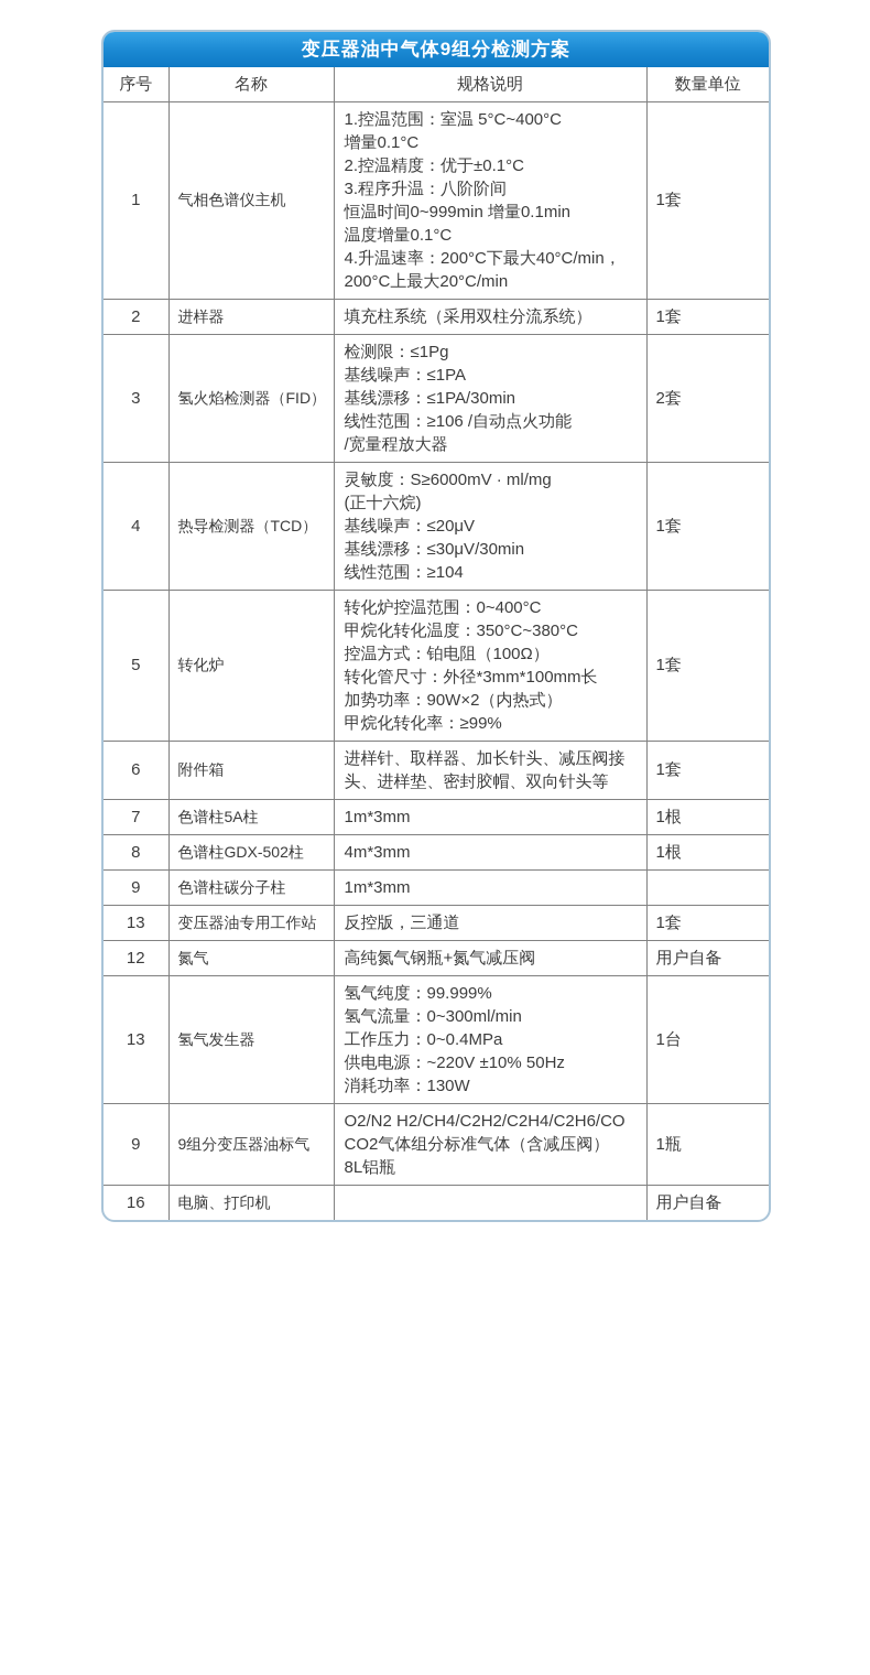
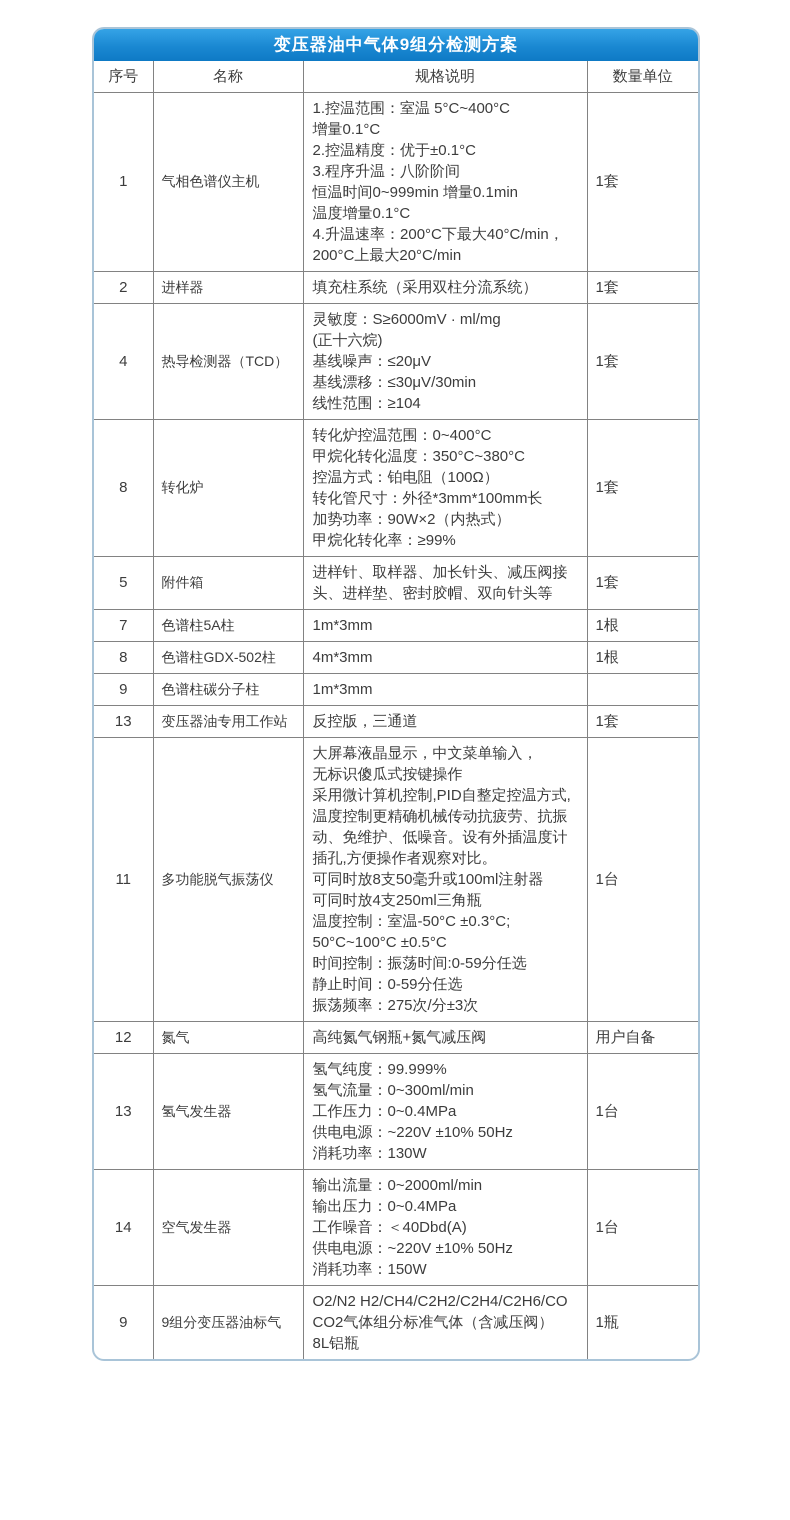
  变压器油中气体9组分检测方案
  序号	名称	规格说明	数量单位
  1	气相色谱仪主机	1.控温范围：室温 5°C~400°C 增量0.1°C 2.控温精度：优于±0.1°C 3.程序升温：八阶阶间 恒温时间0~999min 增量0.1min 温度增量0.1°C 4.升温速率：200°C下最大40°C/min， 200°C上最大20°C/min	1套
  2	进样器	填充柱系统（采用双柱分流系统）	1套
- 3	氢火焰检测器（FID）	检测限：≤1Pg 基线噪声：≤1PA 基线漂移：≤1PA/30min 线性范围：≥106 /自动点火功能 /宽量程放大器	2套
  4	热导检测器（TCD）	灵敏度：S≥6000mV · ml/mg (正十六烷) 基线噪声：≤20μV 基线漂移：≤30μV/30min 线性范围：≥104	1套
- 5	转化炉	转化炉控温范围：0~400°C 甲烷化转化温度：350°C~380°C 控温方式：铂电阻（100Ω） 转化管尺寸：外径*3mm*100mm长 加势功率：90W×2（内热式） 甲烷化转化率：≥99%	1套
+ 8	转化炉	转化炉控温范围：0~400°C 甲烷化转化温度：350°C~380°C 控温方式：铂电阻（100Ω） 转化管尺寸：外径*3mm*100mm长 加势功率：90W×2（内热式） 甲烷化转化率：≥99%	1套
- 6	附件箱	进样针、取样器、加长针头、减压阀接头、进样垫、密封胶帽、双向针头等	1套
+ 5	附件箱	进样针、取样器、加长针头、减压阀接头、进样垫、密封胶帽、双向针头等	1套
  7	色谱柱5A柱	1m*3mm	1根
  8	色谱柱GDX-502柱	4m*3mm	1根
  9	色谱柱碳分子柱	1m*3mm
  13	变压器油专用工作站	反控版，三通道	1套
+ 11	多功能脱气振荡仪	大屏幕液晶显示，中文菜单输入， 无标识傻瓜式按键操作 采用微计算机控制,PID自整定控温方式,温度控制更精确机械传动抗疲劳、抗振动、免维护、低噪音。设有外插温度计插孔,方便操作者观察对比。 可同时放8支50毫升或100ml注射器 可同时放4支250ml三角瓶 温度控制：室温-50°C ±0.3°C; 50°C~100°C ±0.5°C 时间控制：振荡时间:0-59分任选 静止时间：0-59分任选 振荡频率：275次/分±3次	1台
  12	氮气	高纯氮气钢瓶+氮气减压阀	用户自备
  13	氢气发生器	氢气纯度：99.999% 氢气流量：0~300ml/min 工作压力：0~0.4MPa 供电电源：~220V ±10% 50Hz 消耗功率：130W	1台
+ 14	空气发生器	输出流量：0~2000ml/min 输出压力：0~0.4MPa 工作噪音：＜40Dbd(A) 供电电源：~220V ±10% 50Hz 消耗功率：150W	1台
  9	9组分变压器油标气	O2/N2 H2/CH4/C2H2/C2H4/C2H6/CO CO2气体组分标准气体（含减压阀） 8L铝瓶	1瓶
- 16	电脑、打印机		用户自备
